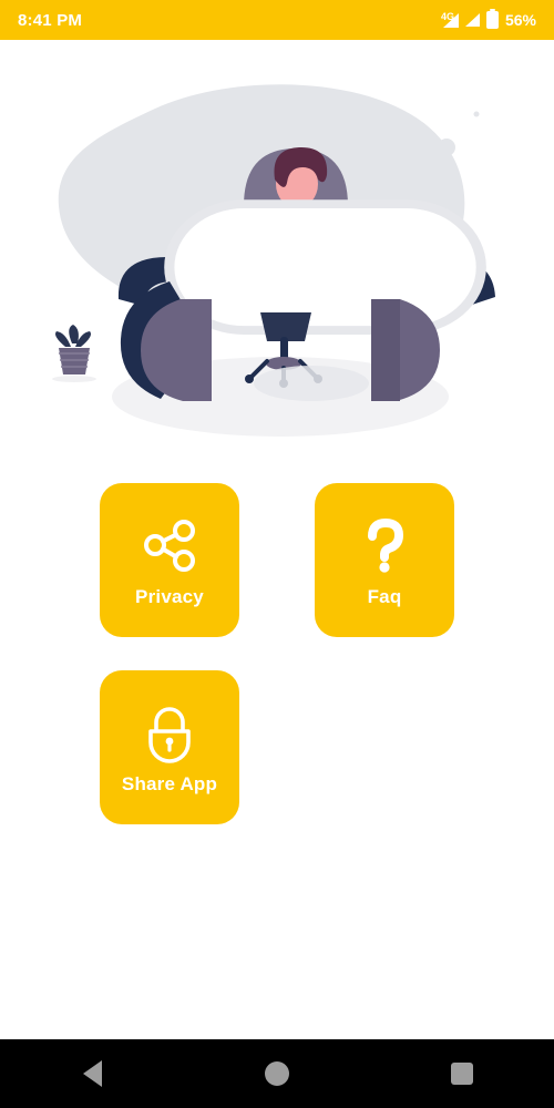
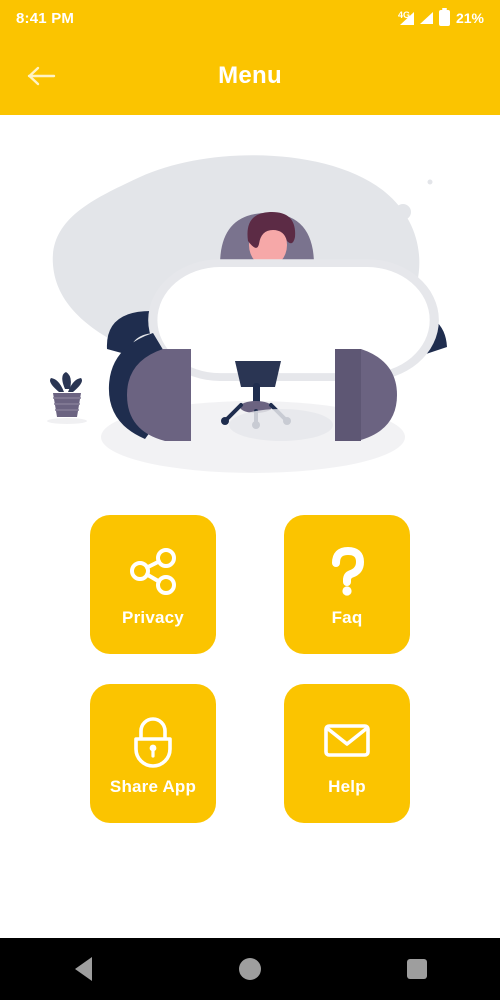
  8:41 PM
  4G
- 56%
+ 21%
+ Menu
  Privacy
  Faq
  Share App
+ Help
